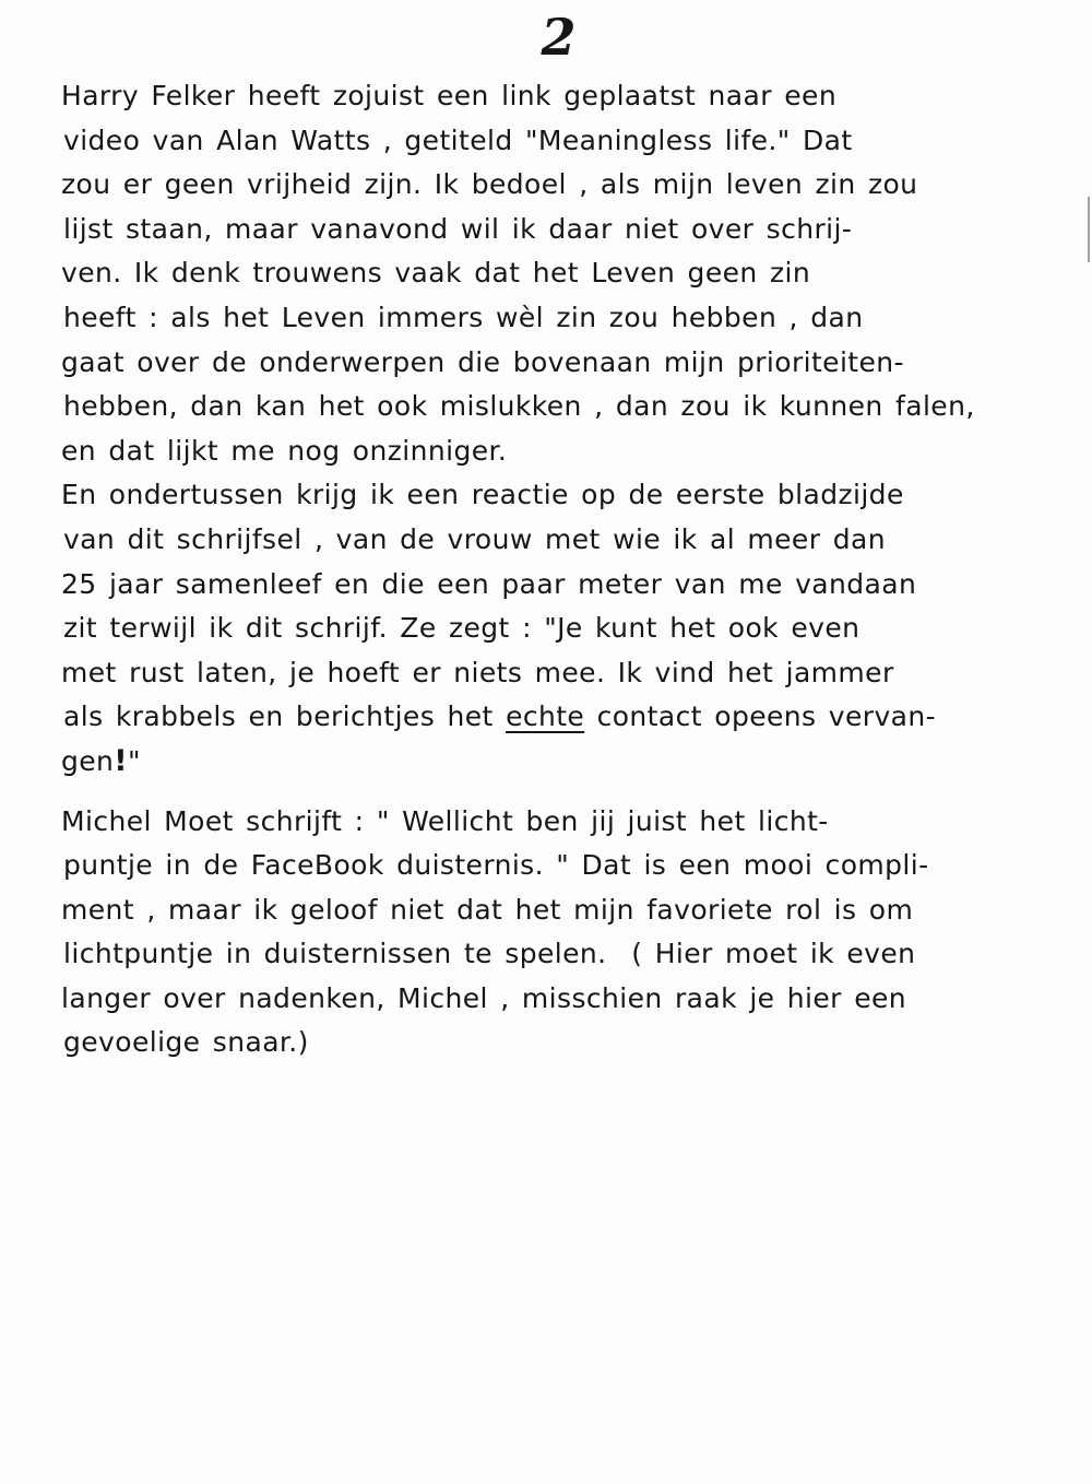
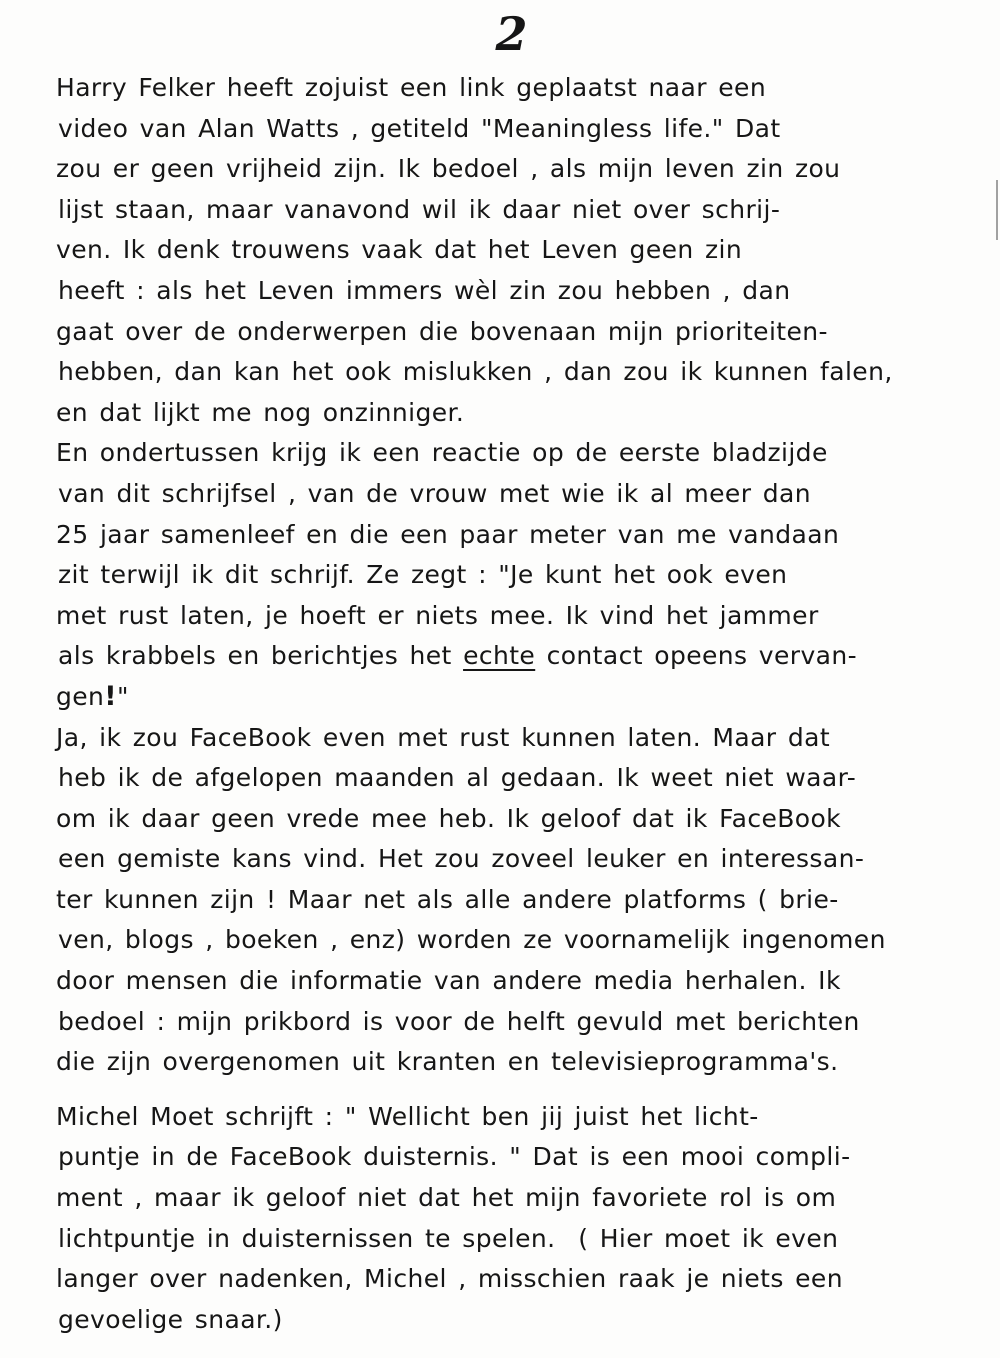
  2
  Harry Felker heeft zojuist een link geplaatst naar een
  video van Alan Watts , getiteld "Meaningless life." Dat
  zou er geen vrijheid zijn. Ik bedoel , als mijn leven zin zou
  lijst staan, maar vanavond wil ik daar niet over schrij-
  ven. Ik denk trouwens vaak dat het Leven geen zin
  heeft : als het Leven immers wèl zin zou hebben , dan
  gaat over de onderwerpen die bovenaan mijn prioriteiten-
  hebben, dan kan het ook mislukken , dan zou ik kunnen falen,
  en dat lijkt me nog onzinniger.
  En ondertussen krijg ik een reactie op de eerste bladzijde
  van dit schrijfsel , van de vrouw met wie ik al meer dan
  25 jaar samenleef en die een paar meter van me vandaan
  zit terwijl ik dit schrijf. Ze zegt : "Je kunt het ook even
  met rust laten, je hoeft er niets mee. Ik vind het jammer
  als krabbels en berichtjes het echte contact opeens vervan-
  gen!"
+ Ja, ik zou FaceBook even met rust kunnen laten. Maar dat
+ heb ik de afgelopen maanden al gedaan. Ik weet niet waar-
+ om ik daar geen vrede mee heb. Ik geloof dat ik FaceBook
+ een gemiste kans vind. Het zou zoveel leuker en interessan-
+ ter kunnen zijn ! Maar net als alle andere platforms ( brie-
+ ven, blogs , boeken , enz) worden ze voornamelijk ingenomen
+ door mensen die informatie van andere media herhalen. Ik
+ bedoel : mijn prikbord is voor de helft gevuld met berichten
+ die zijn overgenomen uit kranten en televisieprogramma's.
  Michel Moet schrijft : " Wellicht ben jij juist het licht-
  puntje in de FaceBook duisternis. " Dat is een mooi compli-
  ment , maar ik geloof niet dat het mijn favoriete rol is om
  lichtpuntje in duisternissen te spelen. ( Hier moet ik even
- langer over nadenken, Michel , misschien raak je hier een
+ langer over nadenken, Michel , misschien raak je niets een
  gevoelige snaar.)
